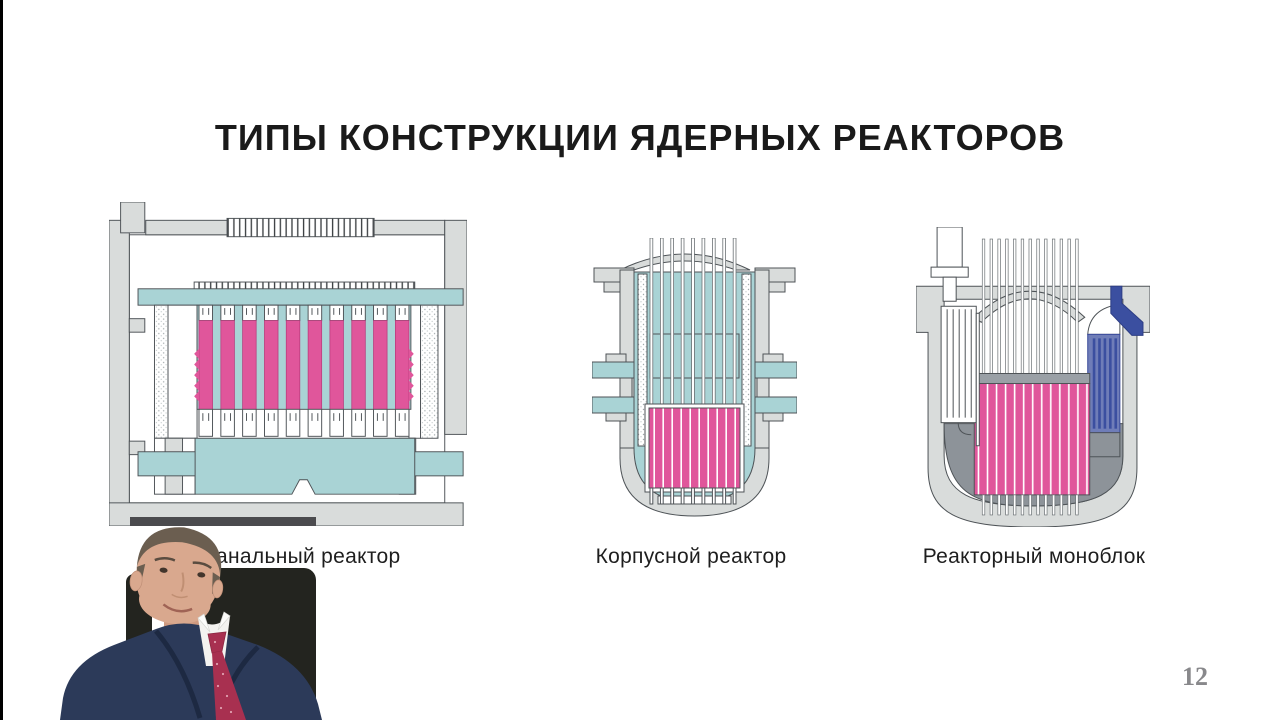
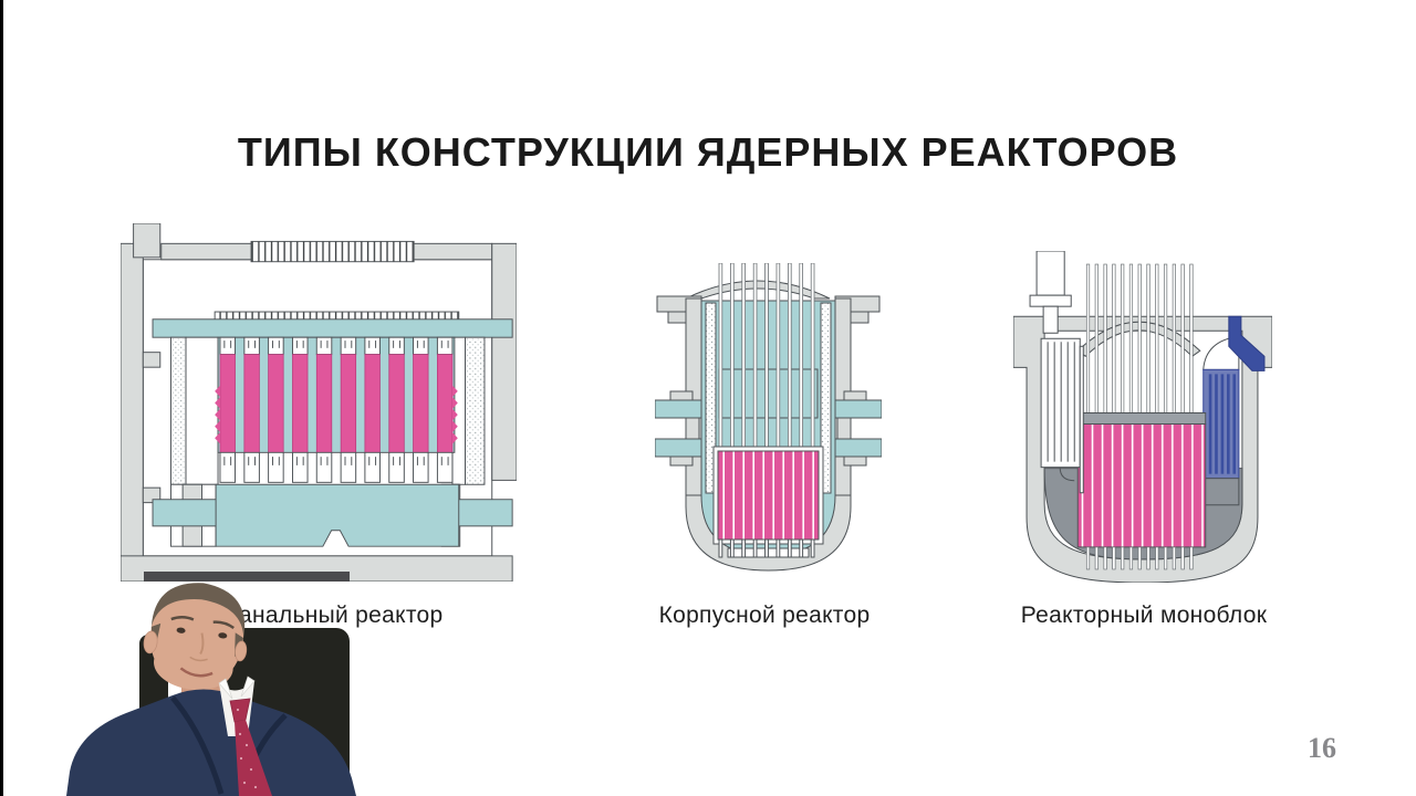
  ТИПЫ КОНСТРУКЦИИ ЯДЕРНЫХ РЕАКТОРОВ
  анальный реактор
  Корпусной реактор
  Реакторный моноблок
- 12
+ 16
